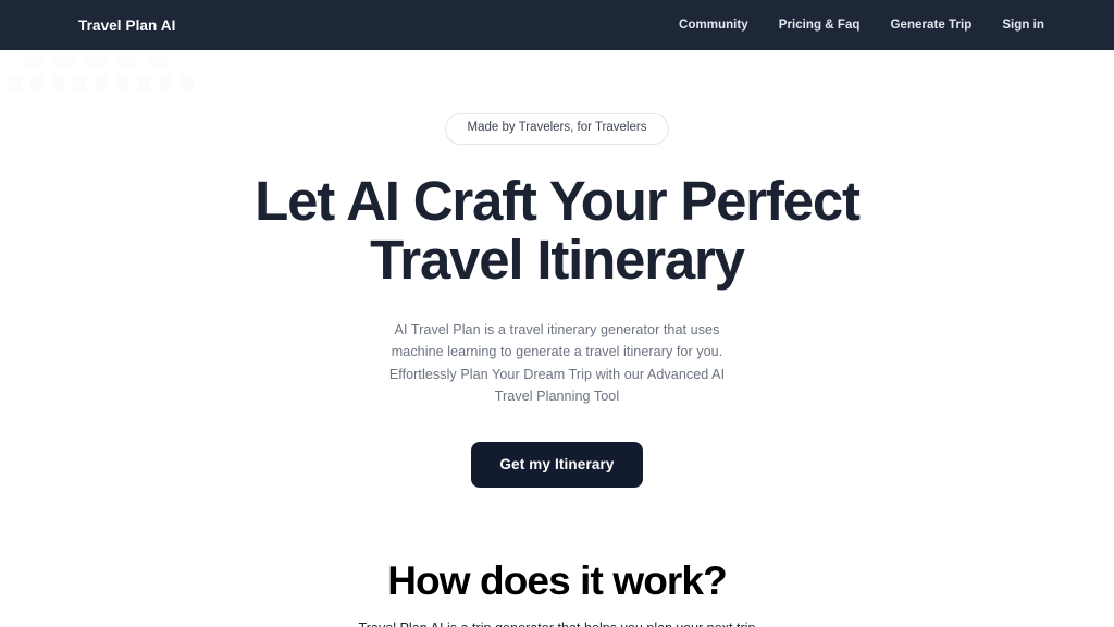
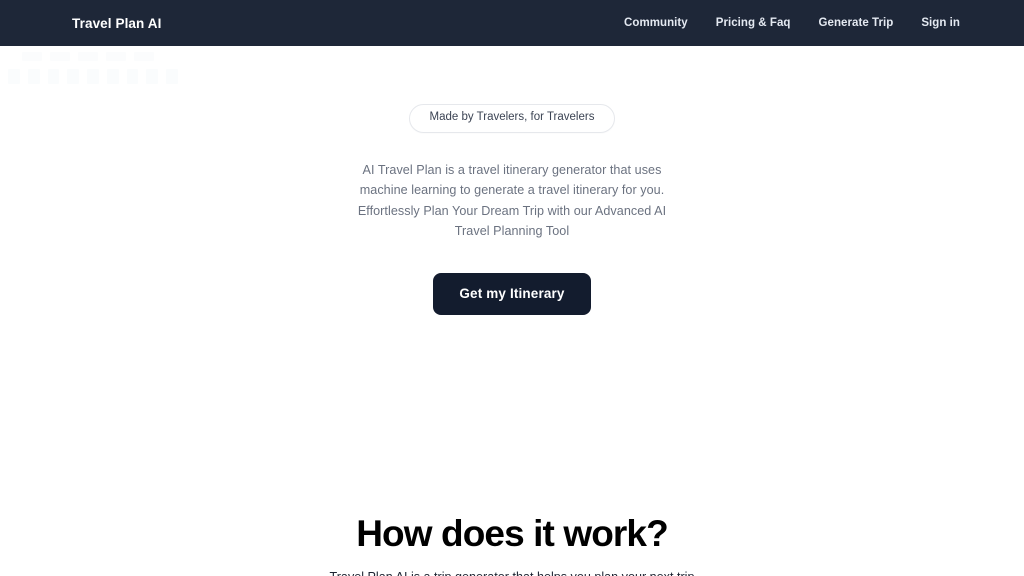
  Travel Plan AI
  Community
  Pricing & Faq
  Generate Trip
  Sign in
  Made by Travelers, for Travelers
- Let AI Craft Your Perfect
- Travel Itinerary
  AI Travel Plan is a travel itinerary generator that uses machine learning to generate a travel itinerary for you. Effortlessly Plan Your Dream Trip with our Advanced AI Travel Planning Tool
  Get my Itinerary
  How does it work?
